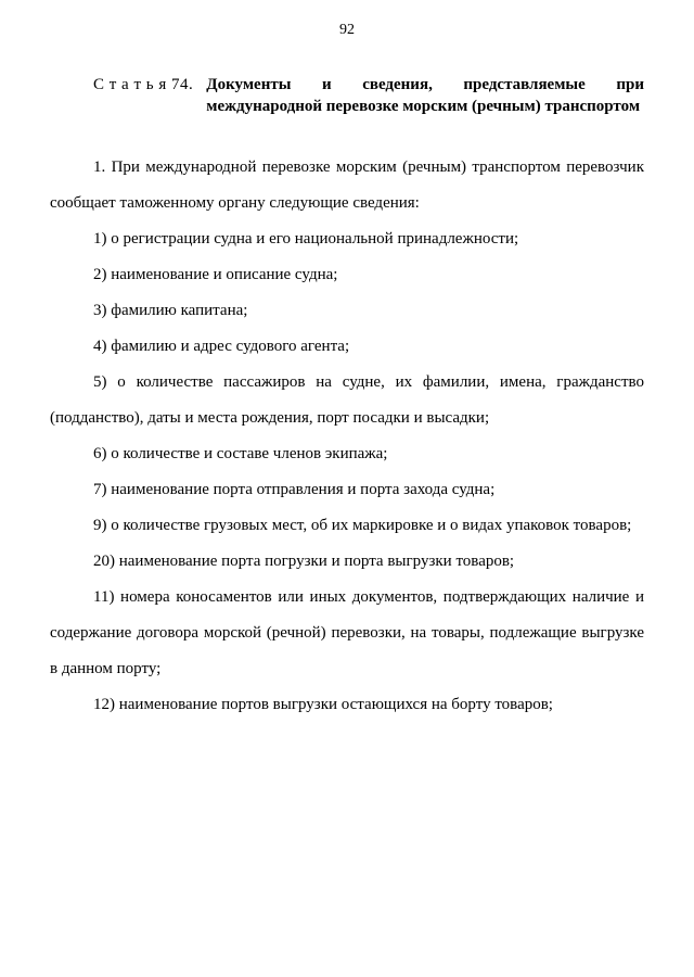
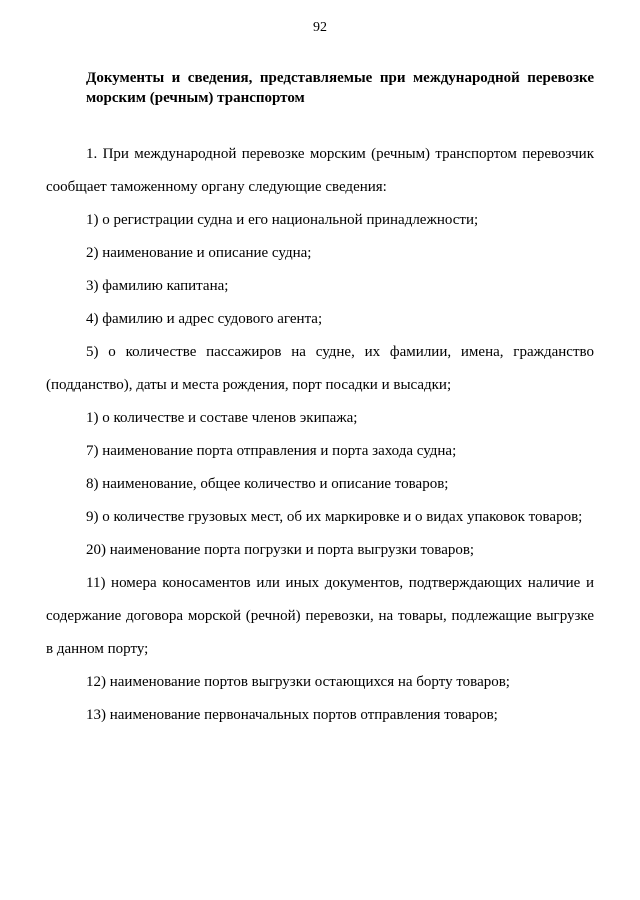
  92
- С т а т ь я 74.
  Документы и сведения, представляемые при международной перевозке морским (речным) транспортом
  1. При международной перевозке морским (речным) транспортом перевозчик сообщает таможенному органу следующие сведения:
  1) о регистрации судна и его национальной принадлежности;
  2) наименование и описание судна;
  3) фамилию капитана;
  4) фамилию и адрес судового агента;
  5) о количестве пассажиров на судне, их фамилии, имена, гражданство (подданство), даты и места рождения, порт посадки и высадки;
- 6) о количестве и составе членов экипажа;
+ 1) о количестве и составе членов экипажа;
  7) наименование порта отправления и порта захода судна;
+ 8) наименование, общее количество и описание товаров;
  9) о количестве грузовых мест, об их маркировке и о видах упаковок товаров;
  20) наименование порта погрузки и порта выгрузки товаров;
  11) номера коносаментов или иных документов, подтверждающих наличие и содержание договора морской (речной) перевозки, на товары, подлежащие выгрузке в данном порту;
  12) наименование портов выгрузки остающихся на борту товаров;
+ 13) наименование первоначальных портов отправления товаров;
